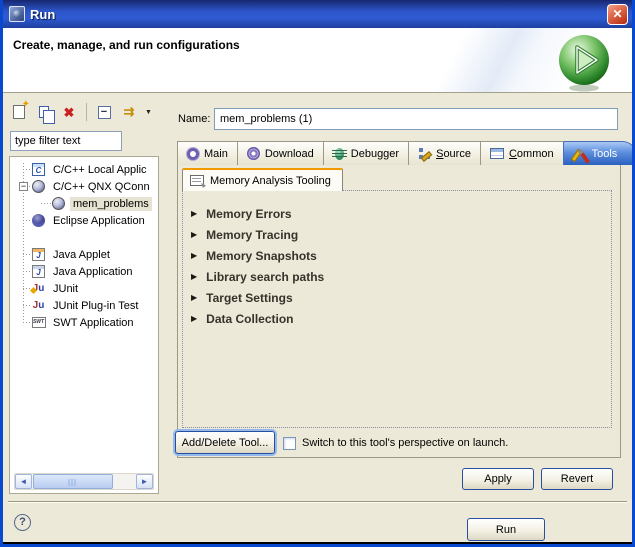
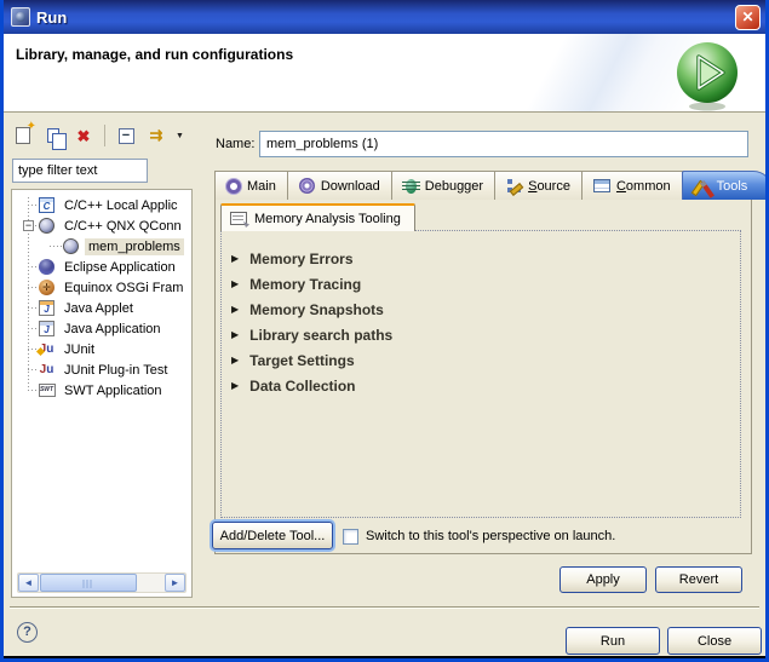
  Run
  ✕
- Create, manage, and run configurations
+ Library, manage, and run configurations
  ✦
  ✖
  −
  ⇉
  type filter text
  C
  C/C++ Local Applic
  −
  C/C++ QNX QConn
  mem_problems
  Eclipse Application
+ ✛
+ Equinox OSGi Fram
  J
  Java Applet
  J
  Java Application
  JUnit
  Ju
  JUnit Plug-in Test
  SWT Application
  ◄
  ►
  Name:
  mem_problems (1)
  Main
  Download
  Debugger
  Source
  Common
  Tools
  Memory Analysis Tooling
  ▶
  Memory Errors
  ▶
  Memory Tracing
  ▶
  Memory Snapshots
  ▶
  Library search paths
  ▶
  Target Settings
  ▶
  Data Collection
  Add/Delete Tool...
  Switch to this tool's perspective on launch.
  Apply
  Revert
  ?
  Run
+ Close
